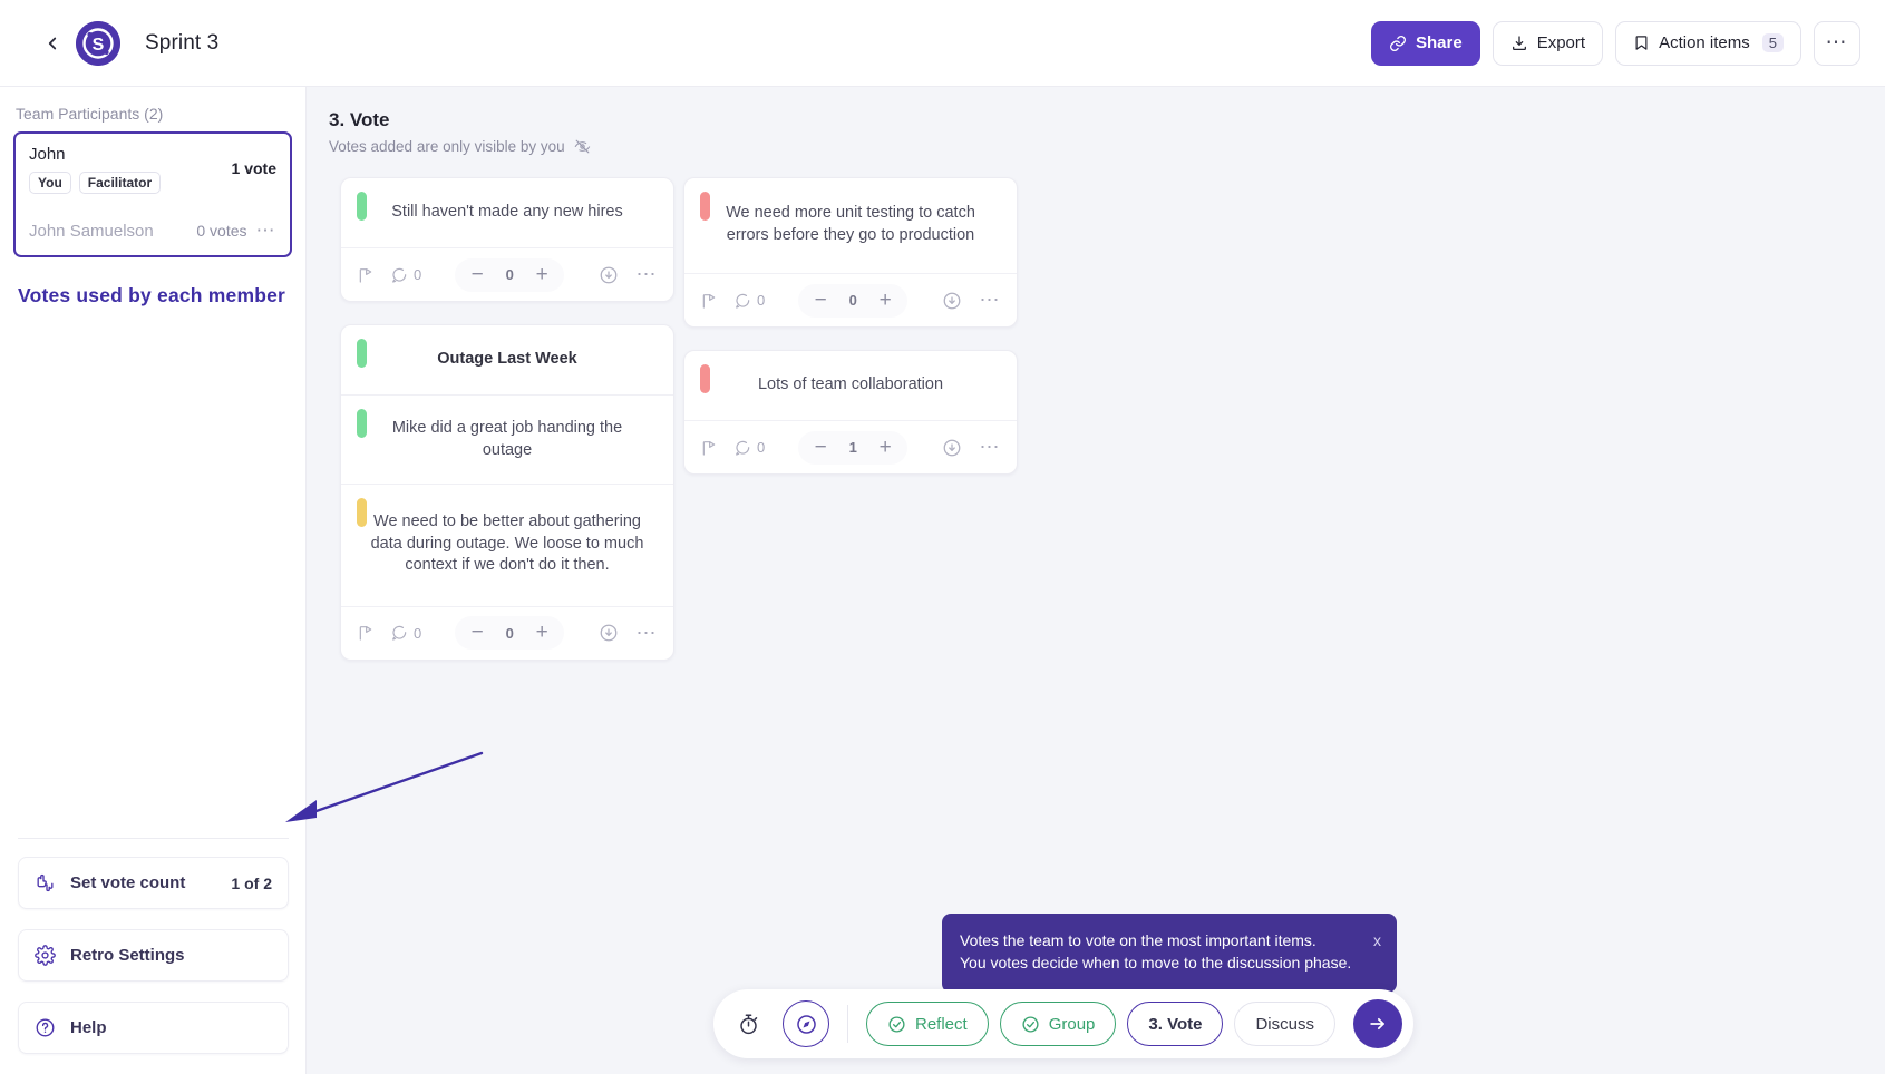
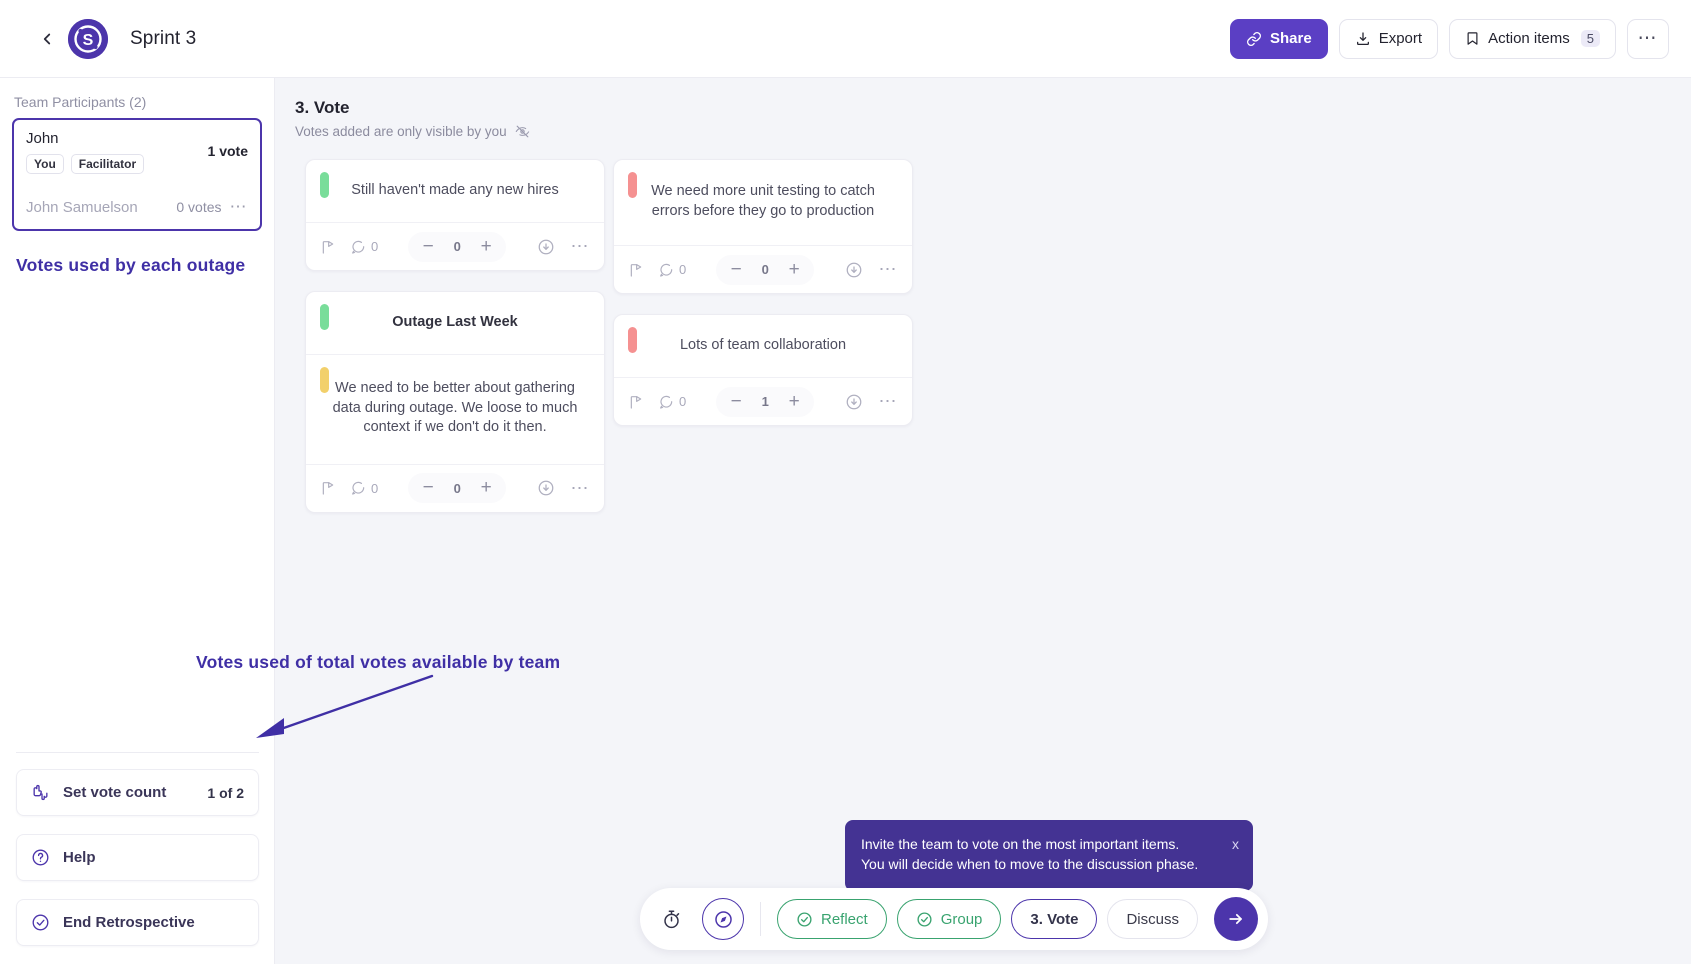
  S
  Sprint 3
  Share
  Export
  Action items
  5
  ⋯
  Team Participants (2)
  John
  You
  Facilitator
  1 vote
  John Samuelson
  0 votes
  ⋯
  Set vote count
  1 of 2
- Retro Settings
  Help
+ End Retrospective
  3. Vote
  Votes added are only visible by you
  Still haven't made any new hires
  0
  −
  0
  +
  ⋯
  Outage Last Week
- Mike did a great job handing the outage
  We need to be better about gathering data during outage. We loose to much context if we don't do it then.
  0
  −
  0
  +
  ⋯
  We need more unit testing to catch errors before they go to production
  0
  −
  0
  +
  ⋯
  Lots of team collaboration
  0
  −
  1
  +
  ⋯
- Votes used by each member
+ Votes used by each outage
+ Votes used of total votes available by team
- Votes the team to vote on the most important items.
+ Invite the team to vote on the most important items.
- You votes decide when to move to the discussion phase.
+ You will decide when to move to the discussion phase.
  x
  Reflect
  Group
  3. Vote
  Discuss
